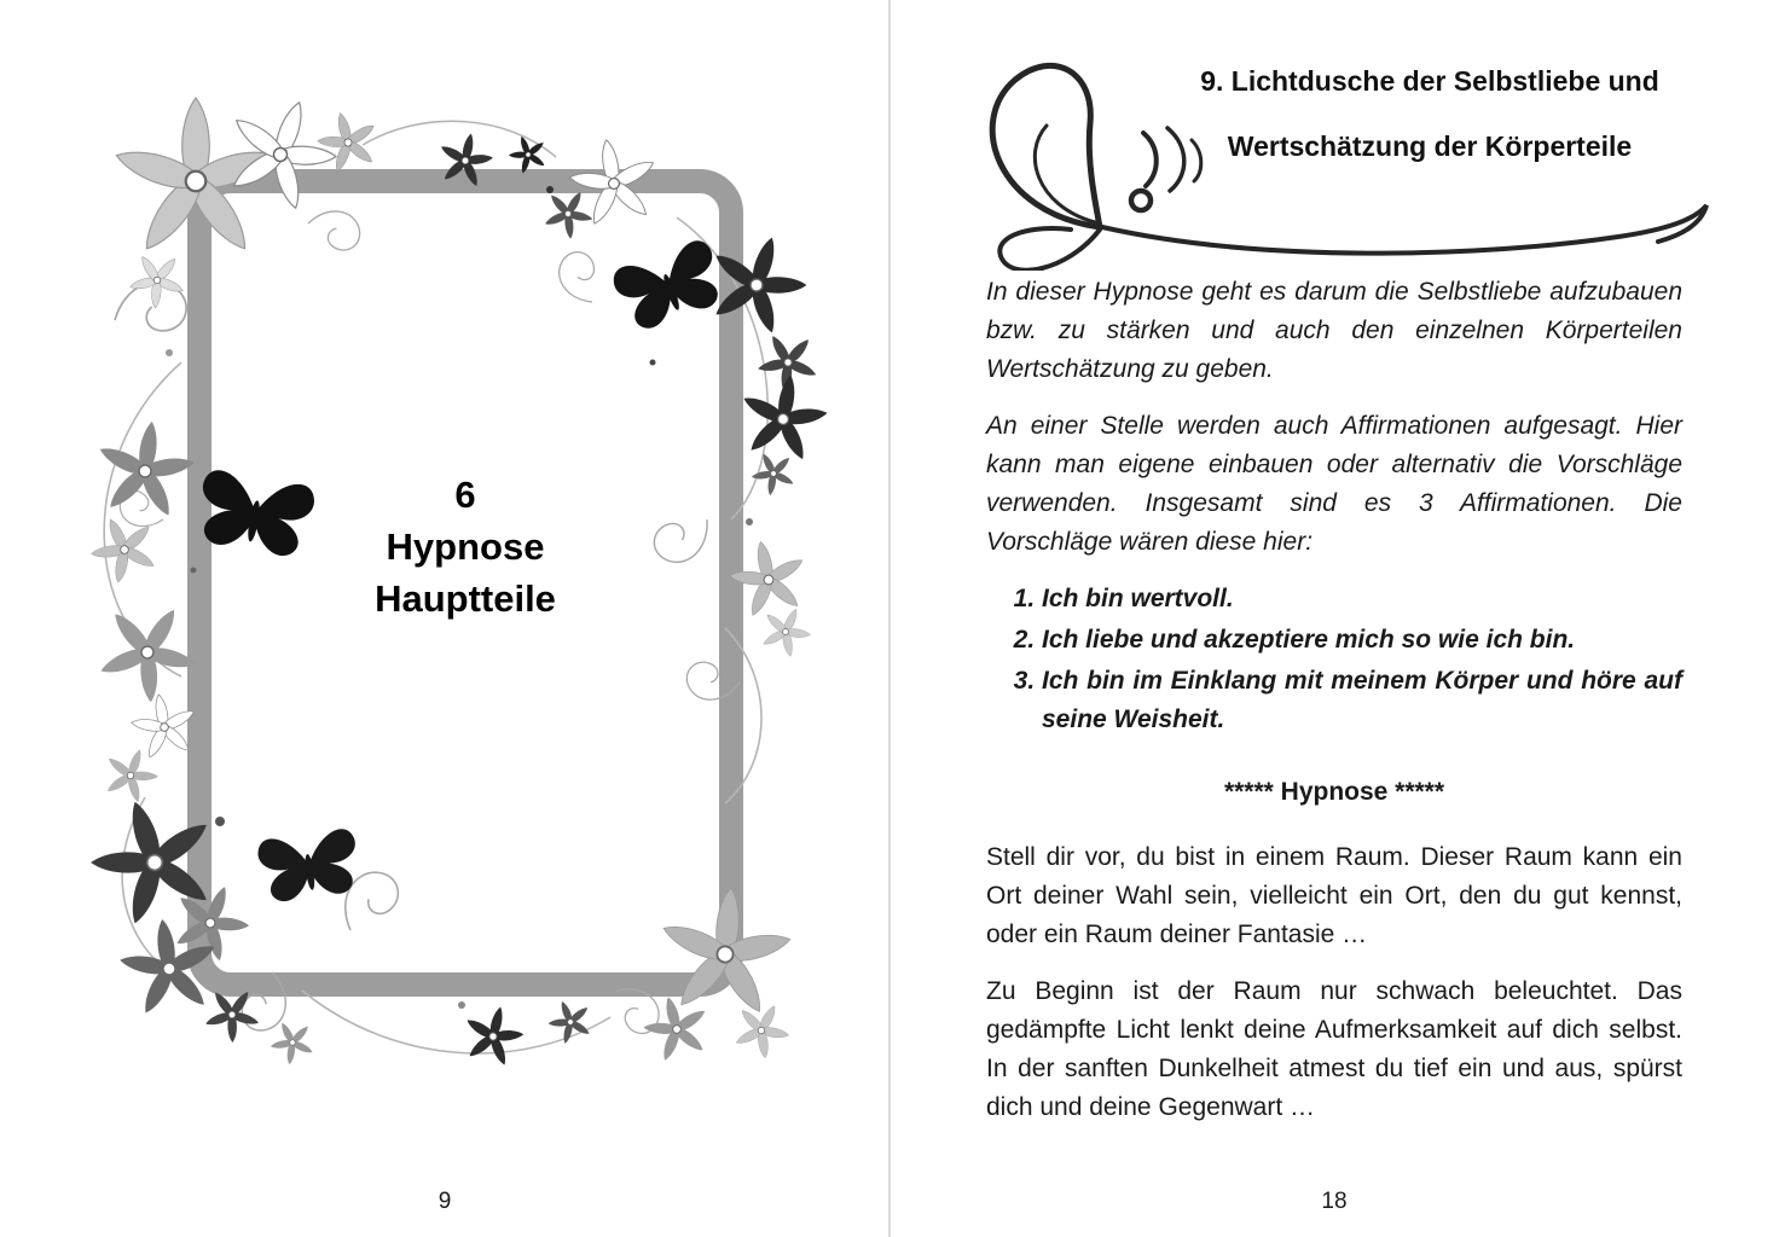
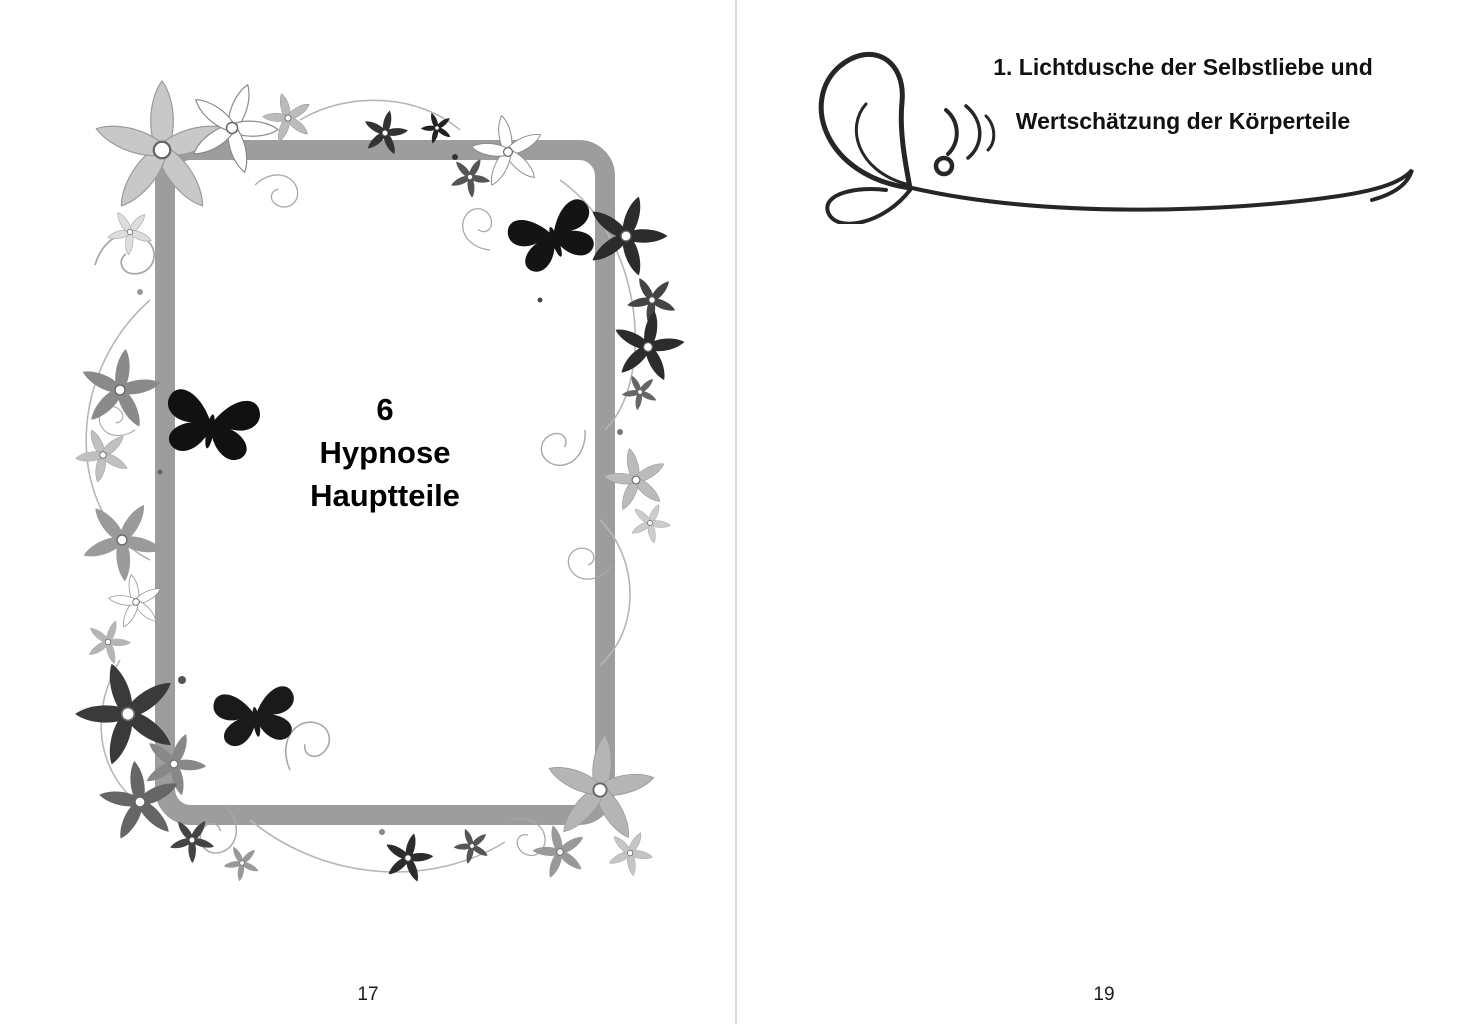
  6
  Hypnose
  Hauptteile
- 9
+ 17
- 9. Lichtdusche der Selbstliebe und
+ 1. Lichtdusche der Selbstliebe und
  Wertschätzung der Körperteile
- In dieser Hypnose geht es darum die Selbstliebe aufzubauen bzw. zu stärken und auch den einzelnen Körperteilen Wertschätzung zu geben.
- An einer Stelle werden auch Affirmationen aufgesagt. Hier kann man eigene einbauen oder alternativ die Vorschläge verwenden. Insgesamt sind es 3 Affirmationen. Die Vorschläge wären diese hier:
- Ich bin wertvoll.
- Ich liebe und akzeptiere mich so wie ich bin.
- Ich bin im Einklang mit meinem Körper und höre auf seine Weisheit.
- ***** Hypnose *****
- Stell dir vor, du bist in einem Raum. Dieser Raum kann ein Ort deiner Wahl sein, vielleicht ein Ort, den du gut kennst, oder ein Raum deiner Fantasie …
- Zu Beginn ist der Raum nur schwach beleuchtet. Das gedämpfte Licht lenkt deine Aufmerksamkeit auf dich selbst. In der sanften Dunkelheit atmest du tief ein und aus, spürst dich und deine Gegenwart …
- 18
+ 19
